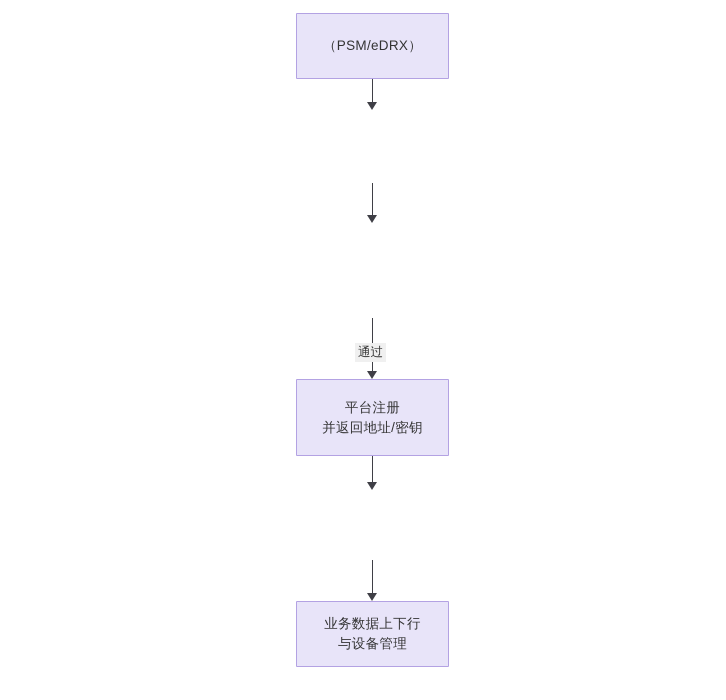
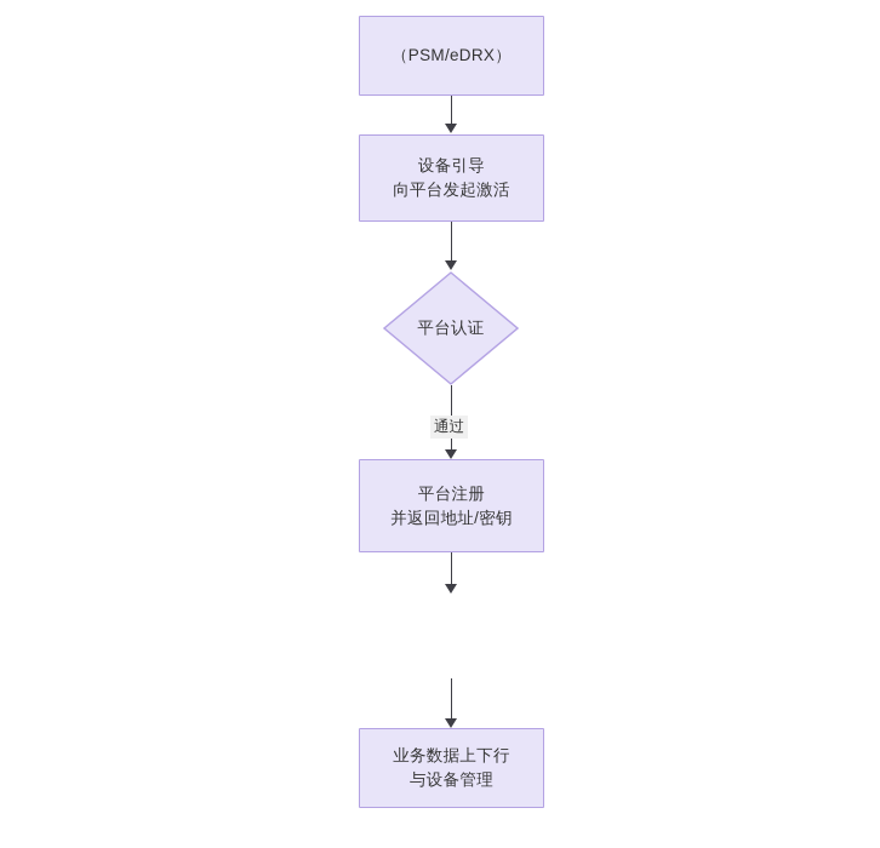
  （PSM/eDRX）
+ 设备引导
+ 向平台发起激活
+ 平台认证
  通过
  平台注册
  并返回地址/密钥
  业务数据上下行
  与设备管理
